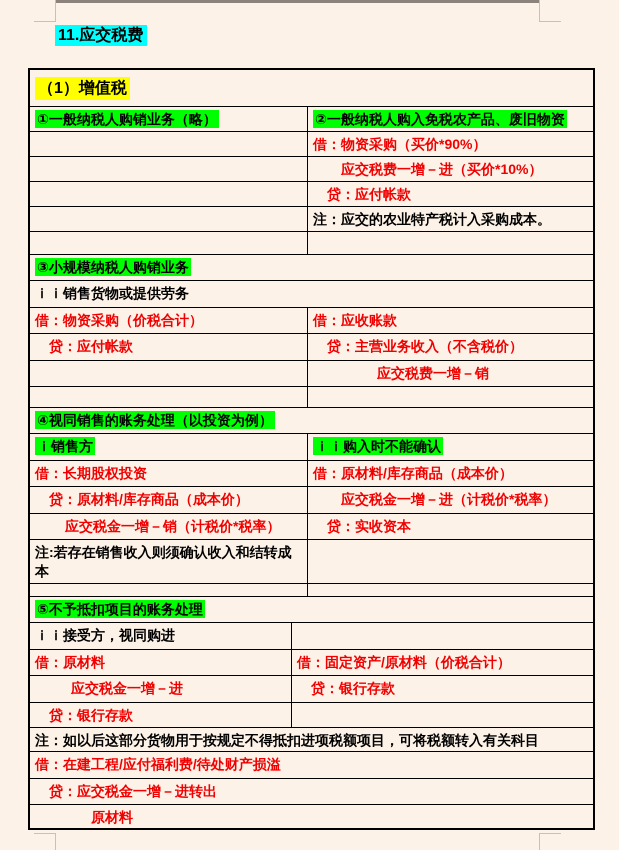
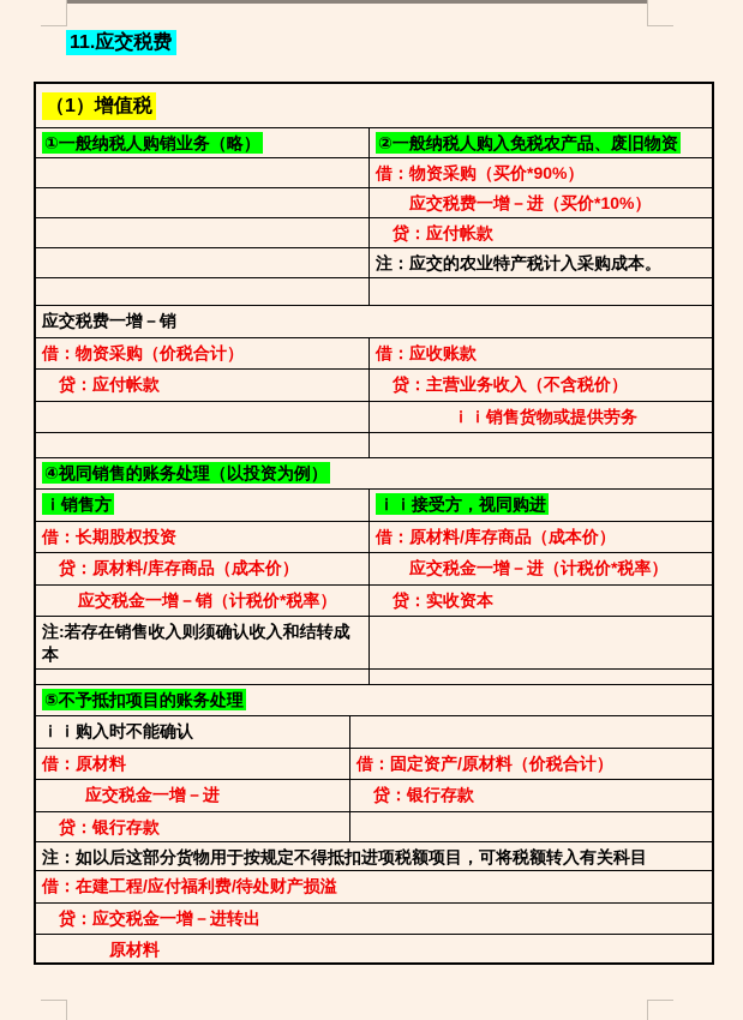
  11.应交税费
  （1）增值税
  ①一般纳税人购销业务（略）
  ②一般纳税人购入免税农产品、废旧物资
  借：物资采购（买价*90%）
  应交税费一增－进（买价*10%）
  贷：应付帐款
  注：应交的农业特产税计入采购成本。
- ③小规模纳税人购销业务
- ｉｉ销售货物或提供劳务
+ 应交税费一增－销
  借：物资采购（价税合计）
  借：应收账款
  贷：应付帐款
  贷：主营业务收入（不含税价）
- 应交税费一增－销
+ ｉｉ销售货物或提供劳务
  ④视同销售的账务处理（以投资为例）
  ｉ销售方
- ｉｉ购入时不能确认
+ ｉｉ接受方，视同购进
  借：长期股权投资
  借：原材料/库存商品（成本价）
  贷：原材料/库存商品（成本价）
  应交税金一增－进（计税价*税率）
  应交税金一增－销（计税价*税率）
  贷：实收资本
  注:若存在销售收入则须确认收入和结转成本
  ⑤不予抵扣项目的账务处理
- ｉｉ接受方，视同购进
+ ｉｉ购入时不能确认
  借：原材料
  借：固定资产/原材料（价税合计）
  应交税金一增－进
  贷：银行存款
  贷：银行存款
  注：如以后这部分货物用于按规定不得抵扣进项税额项目，可将税额转入有关科目
  借：在建工程/应付福利费/待处财产损溢
  贷：应交税金一增－进转出
  原材料
